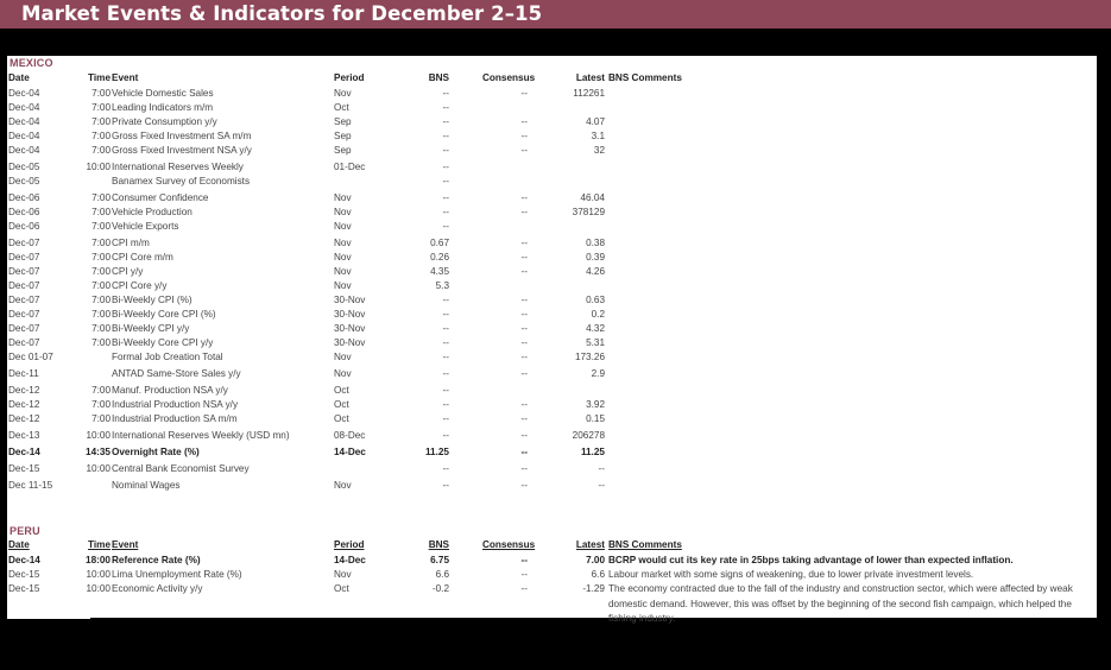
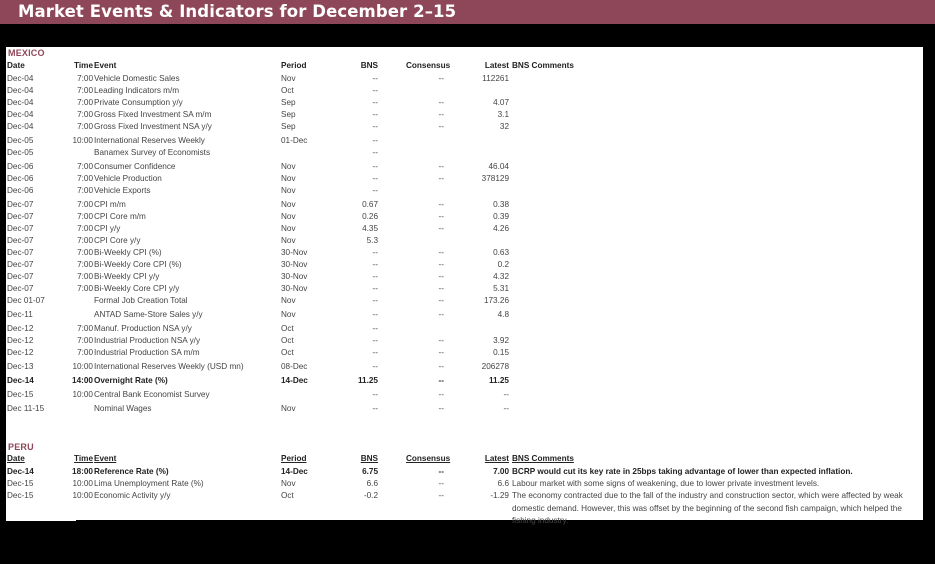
  Market Events & Indicators for December 2–15
  MEXICO
  Date
  Time
  Event
  Period
  BNS
  Consensus
  Latest
  BNS Comments
  Dec-04
  7:00
  Vehicle Domestic Sales
  Nov
  --
  --
  112261
  Dec-04
  7:00
  Leading Indicators m/m
  Oct
  --
  Dec-04
  7:00
  Private Consumption y/y
  Sep
  --
  --
  4.07
  Dec-04
  7:00
  Gross Fixed Investment SA m/m
  Sep
  --
  --
  3.1
  Dec-04
  7:00
  Gross Fixed Investment NSA y/y
  Sep
  --
  --
  32
  Dec-05
  10:00
  International Reserves Weekly
  01-Dec
  --
  Dec-05
  Banamex Survey of Economists
  --
  Dec-06
  7:00
  Consumer Confidence
  Nov
  --
  --
  46.04
  Dec-06
  7:00
  Vehicle Production
  Nov
  --
  --
  378129
  Dec-06
  7:00
  Vehicle Exports
  Nov
  --
  Dec-07
  7:00
  CPI m/m
  Nov
  0.67
  --
  0.38
  Dec-07
  7:00
  CPI Core m/m
  Nov
  0.26
  --
  0.39
  Dec-07
  7:00
  CPI y/y
  Nov
  4.35
  --
  4.26
  Dec-07
  7:00
  CPI Core y/y
  Nov
  5.3
  Dec-07
  7:00
  Bi-Weekly CPI (%)
  30-Nov
  --
  --
  0.63
  Dec-07
  7:00
  Bi-Weekly Core CPI (%)
  30-Nov
  --
  --
  0.2
  Dec-07
  7:00
  Bi-Weekly CPI y/y
  30-Nov
  --
  --
  4.32
  Dec-07
  7:00
  Bi-Weekly Core CPI y/y
  30-Nov
  --
  --
  5.31
  Dec 01-07
  Formal Job Creation Total
  Nov
  --
  --
  173.26
  Dec-11
  ANTAD Same-Store Sales y/y
  Nov
  --
  --
- 2.9
+ 4.8
  Dec-12
  7:00
  Manuf. Production NSA y/y
  Oct
  --
  Dec-12
  7:00
  Industrial Production NSA y/y
  Oct
  --
  --
  3.92
  Dec-12
  7:00
  Industrial Production SA m/m
  Oct
  --
  --
  0.15
  Dec-13
  10:00
  International Reserves Weekly (USD mn)
  08-Dec
  --
  --
  206278
  Dec-14
- 14:35
+ 14:00
  Overnight Rate (%)
  14-Dec
  11.25
  --
  11.25
  Dec-15
  10:00
  Central Bank Economist Survey
  --
  --
  --
  Dec 11-15
  Nominal Wages
  Nov
  --
  --
  --
  PERU
  Date
  Time
  Event
  Period
  BNS
  Consensus
  Latest
  BNS Comments
  Dec-14
  18:00
  Reference Rate (%)
  14-Dec
  6.75
  --
  7.00
  BCRP would cut its key rate in 25bps taking advantage of lower than expected inflation.
  Dec-15
  10:00
  Lima Unemployment Rate (%)
  Nov
  6.6
  --
  6.6
  Labour market with some signs of weakening, due to lower private investment levels.
  Dec-15
  10:00
  Economic Activity y/y
  Oct
  -0.2
  --
  -1.29
  The economy contracted due to the fall of the industry and construction sector, which were affected by weak domestic demand. However, this was offset by the beginning of the second fish campaign, which helped the fishing industry.
